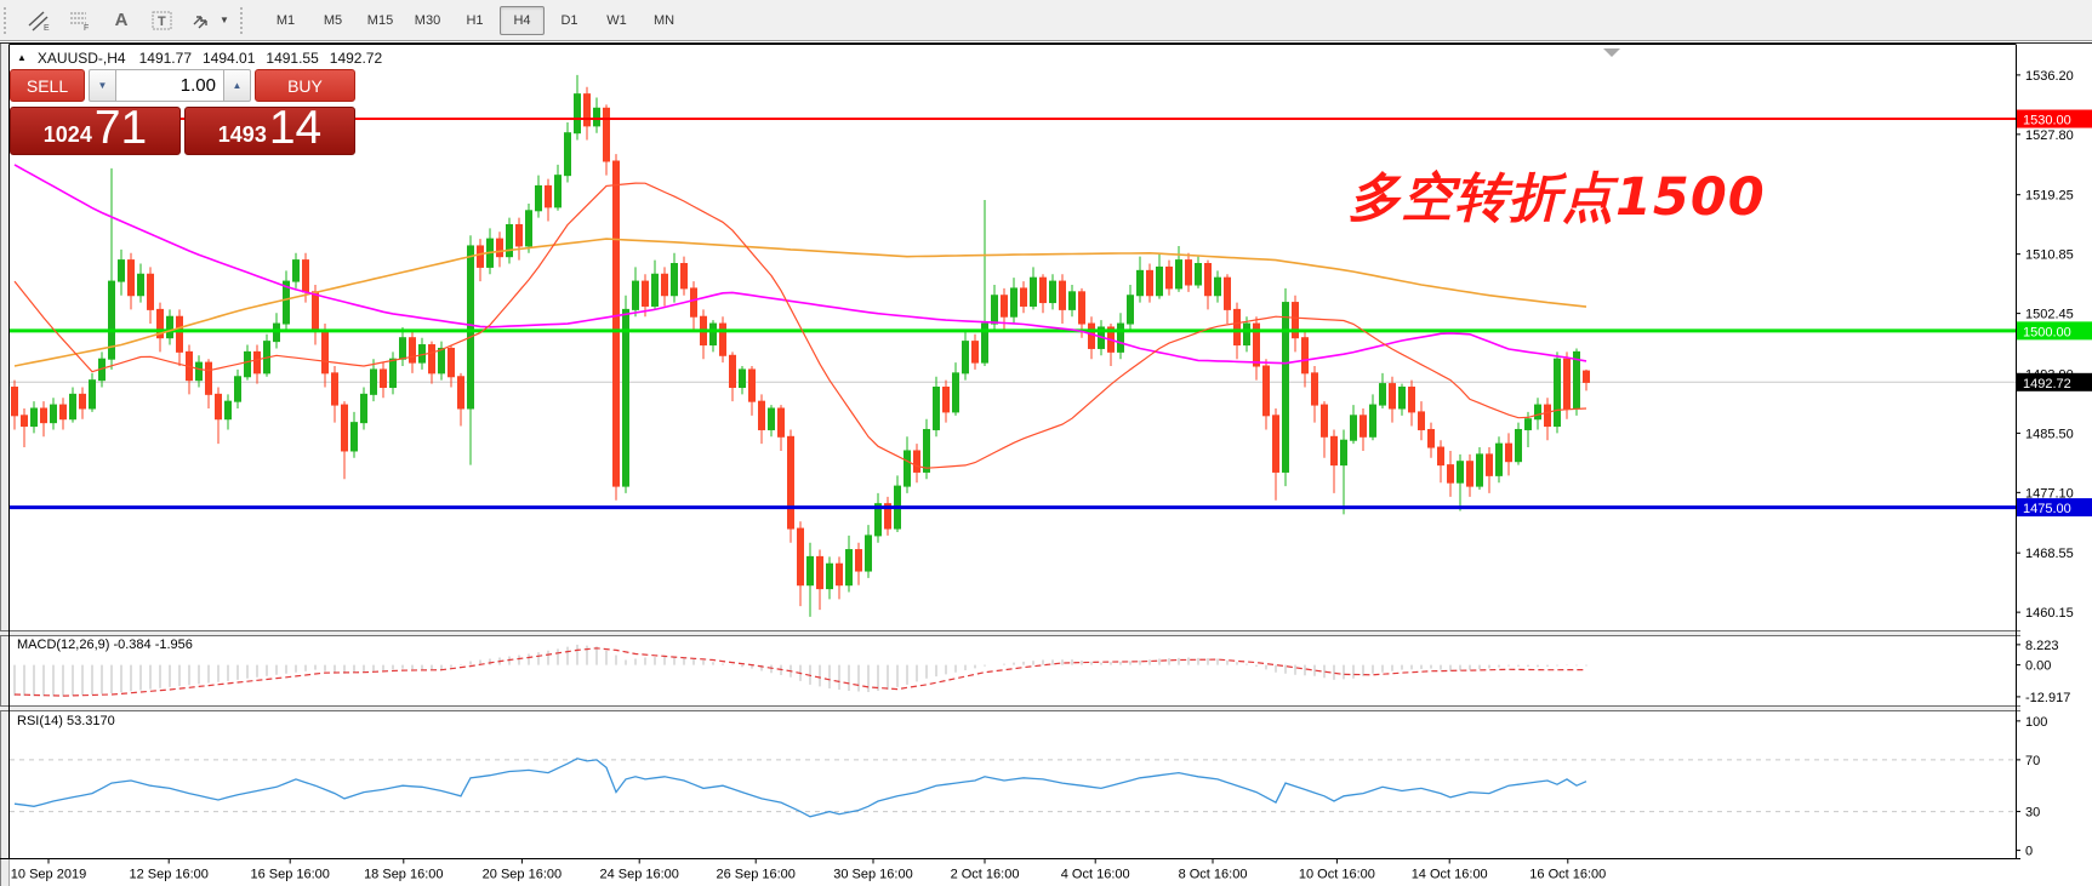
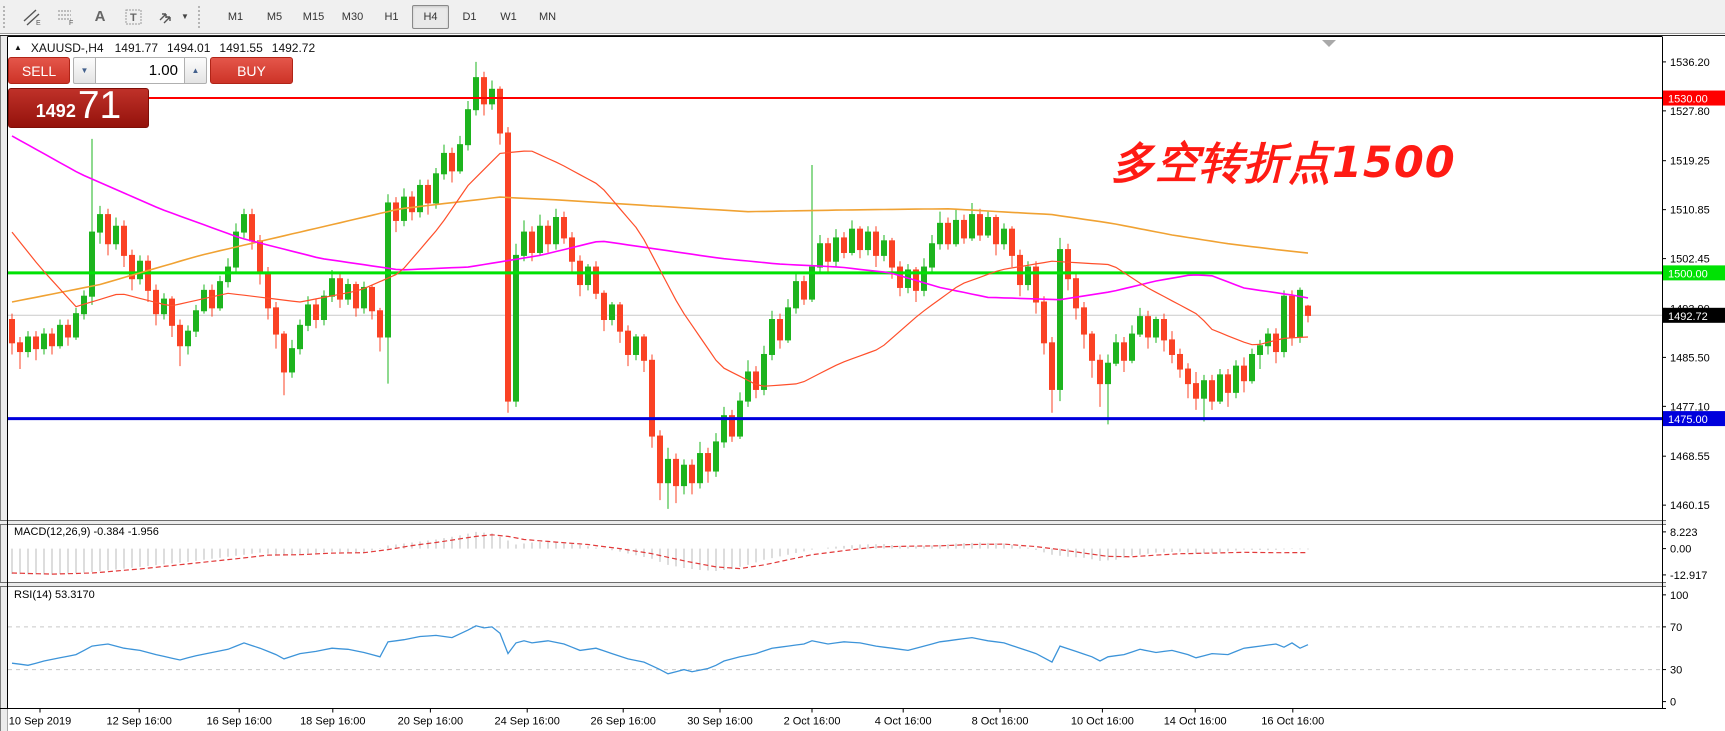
  A
  T
  ▼
  M1
  M5
  M15
  M30
  H1
  H4
  D1
  W1
  MN
  1536.20
  1527.80
  1519.25
  1510.85
  1502.45
  1485.50
  1477.10
  1468.55
  1460.15
  8.223
  0.00
  -12.917
  100
  70
  30
  0
  10 Sep 2019
  12 Sep 16:00
  16 Sep 16:00
  18 Sep 16:00
  20 Sep 16:00
  24 Sep 16:00
  26 Sep 16:00
  30 Sep 16:00
  2 Oct 16:00
  4 Oct 16:00
  8 Oct 16:00
  10 Oct 16:00
  14 Oct 16:00
  16 Oct 16:00
  1530.00
  1500.00
  1475.00
  1492.72
  ▲
  XAUUSD-,H4
  1491.77
  1494.01
  1491.55
  1492.72
  SELL
  ▼
  1.00
  ▲
  BUY
- 1024
+ 1492
  71
- 1493
- 14
  多空转折点1500
  MACD(12,26,9) -0.384 -1.956
  RSI(14) 53.3170
